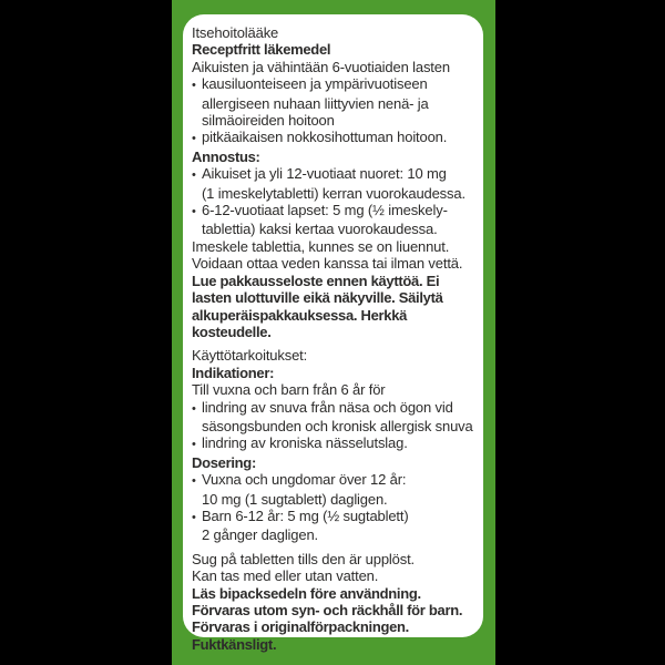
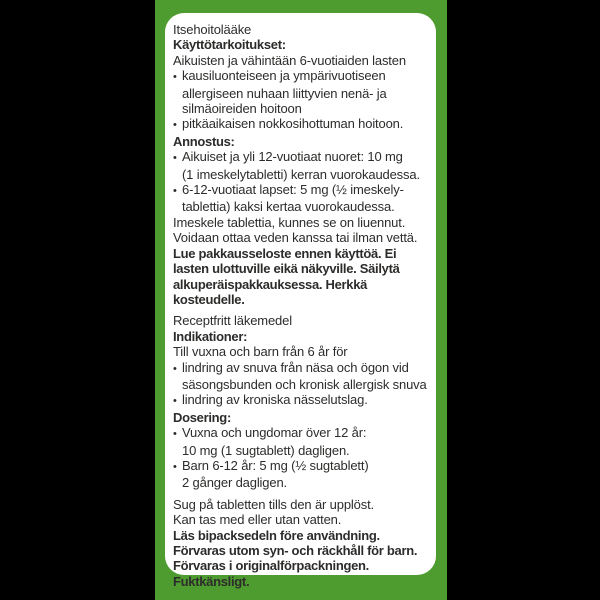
  Itsehoitolääke
- Receptfritt läkemedel
+ Käyttötarkoitukset:
  Aikuisten ja vähintään 6-vuotiaiden lasten
  • kausiluonteiseen ja ympärivuotiseen
  allergiseen nuhaan liittyvien nenä- ja
  silmäoireiden hoitoon
  • pitkäaikaisen nokkosihottuman hoitoon.
  Annostus:
  • Aikuiset ja yli 12-vuotiaat nuoret: 10 mg
  (1 imeskelytabletti) kerran vuorokaudessa.
  • 6-12-vuotiaat lapset: 5 mg (½ imeskely-
  tablettia) kaksi kertaa vuorokaudessa.
  Imeskele tablettia, kunnes se on liuennut.
  Voidaan ottaa veden kanssa tai ilman vettä.
  Lue pakkausseloste ennen käyttöä. Ei
  lasten ulottuville eikä näkyville. Säilytä
  alkuperäispakkauksessa. Herkkä
  kosteudelle.
- Käyttötarkoitukset:
+ Receptfritt läkemedel
  Indikationer:
  Till vuxna och barn från 6 år för
  • lindring av snuva från näsa och ögon vid
  säsongsbunden och kronisk allergisk snuva
  • lindring av kroniska nässelutslag.
  Dosering:
  • Vuxna och ungdomar över 12 år:
  10 mg (1 sugtablett) dagligen.
  • Barn 6-12 år: 5 mg (½ sugtablett)
  2 gånger dagligen.
  Sug på tabletten tills den är upplöst.
  Kan tas med eller utan vatten.
  Läs bipacksedeln före användning.
  Förvaras utom syn- och räckhåll för barn.
  Förvaras i originalförpackningen.
  Fuktkänsligt.
